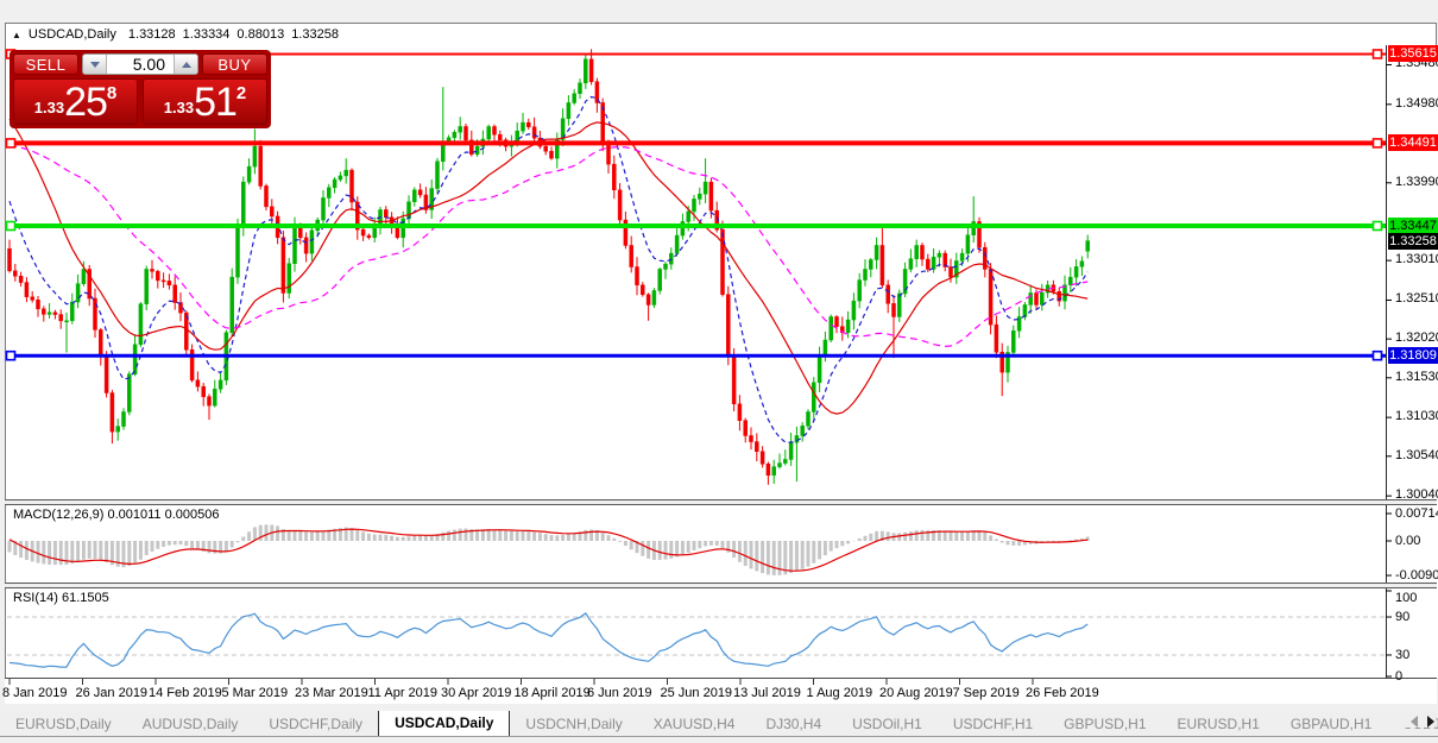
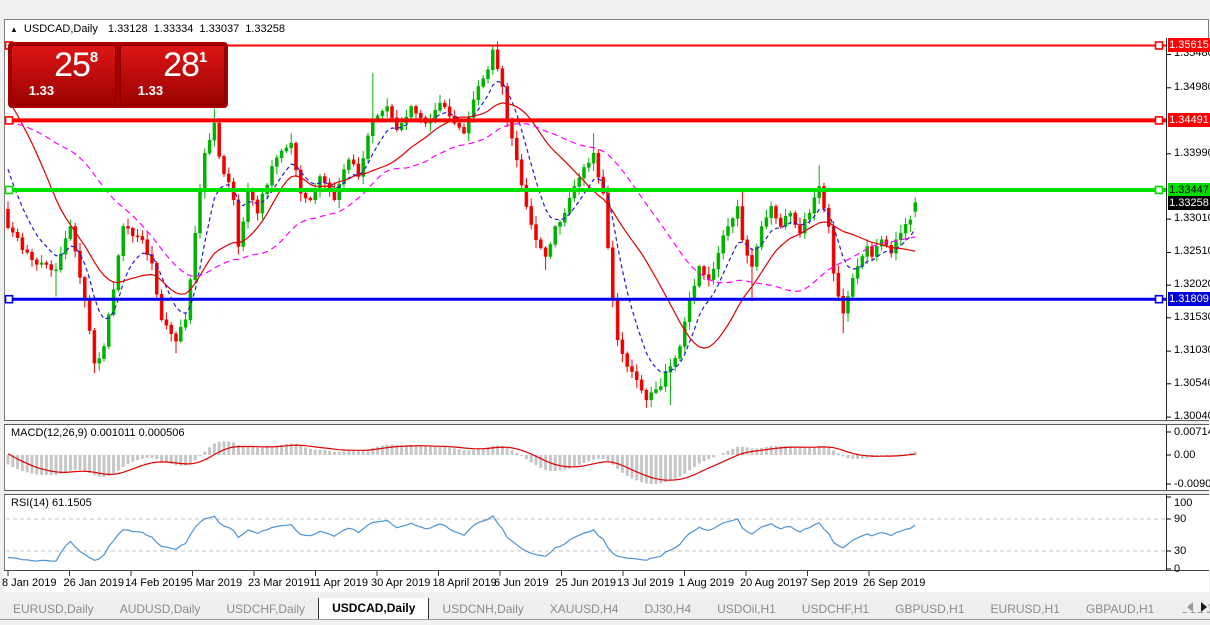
  1.3548
  1.3498
  1.3399
  1.3301
  1.3251
  1.3202
  1.3153
  1.3103
  1.3054
  1.3004
  0.0071
  0.00
  -0.0090
  100
  90
  30
  0
  1.35615
  1.34491
  1.33447
  1.33258
  1.31809
  ▲
  USDCAD,Daily
  1.33128
  1.33334
- 0.88013
+ 1.33037
  1.33258
  MACD(12,26,9) 0.001011 0.000506
  RSI(14) 61.1505
- SELL
- 5.00
- BUY
  1.33
  25
  8
  1.33
- 51
+ 28
- 2
+ 1
  EURUSD,Daily
  AUDUSD,Daily
  USDCHF,Daily
  USDCAD,Daily
  USDCNH,Daily
  XAUUSD,H4
  DJ30,H4
  USDOil,H1
  USDCHF,H1
  GBPUSD,H1
  EURUSD,H1
  GBPAUD,H1
  8 Jan 2019
  26 Jan 2019
  14 Feb 2019
  5 Mar 2019
  23 Mar 2019
  11 Apr 2019
  30 Apr 2019
  18 April 2019
  6 Jun 2019
  25 Jun 2019
  13 Jul 2019
  1 Aug 2019
  20 Aug 2019
  7 Sep 2019
- 26 Feb 2019
+ 26 Sep 2019
